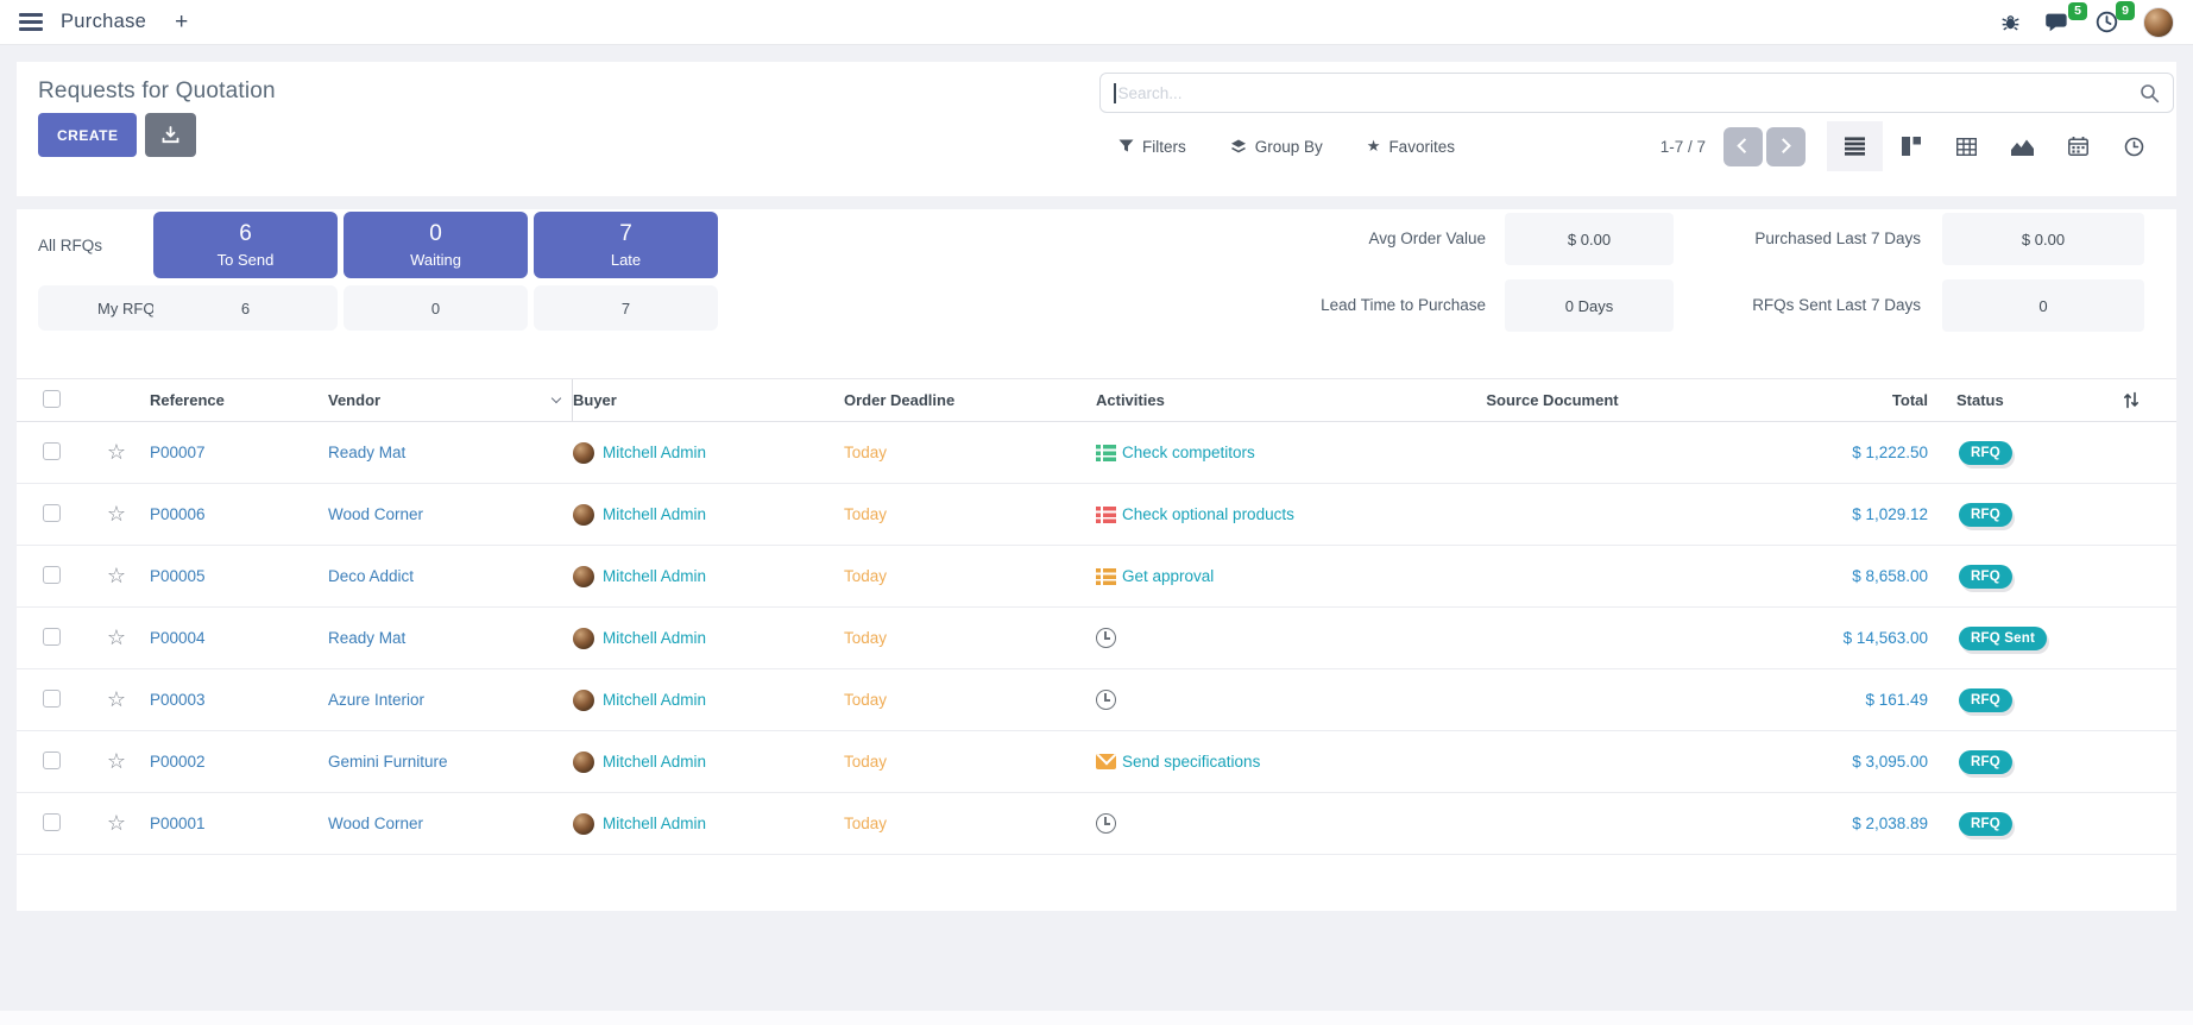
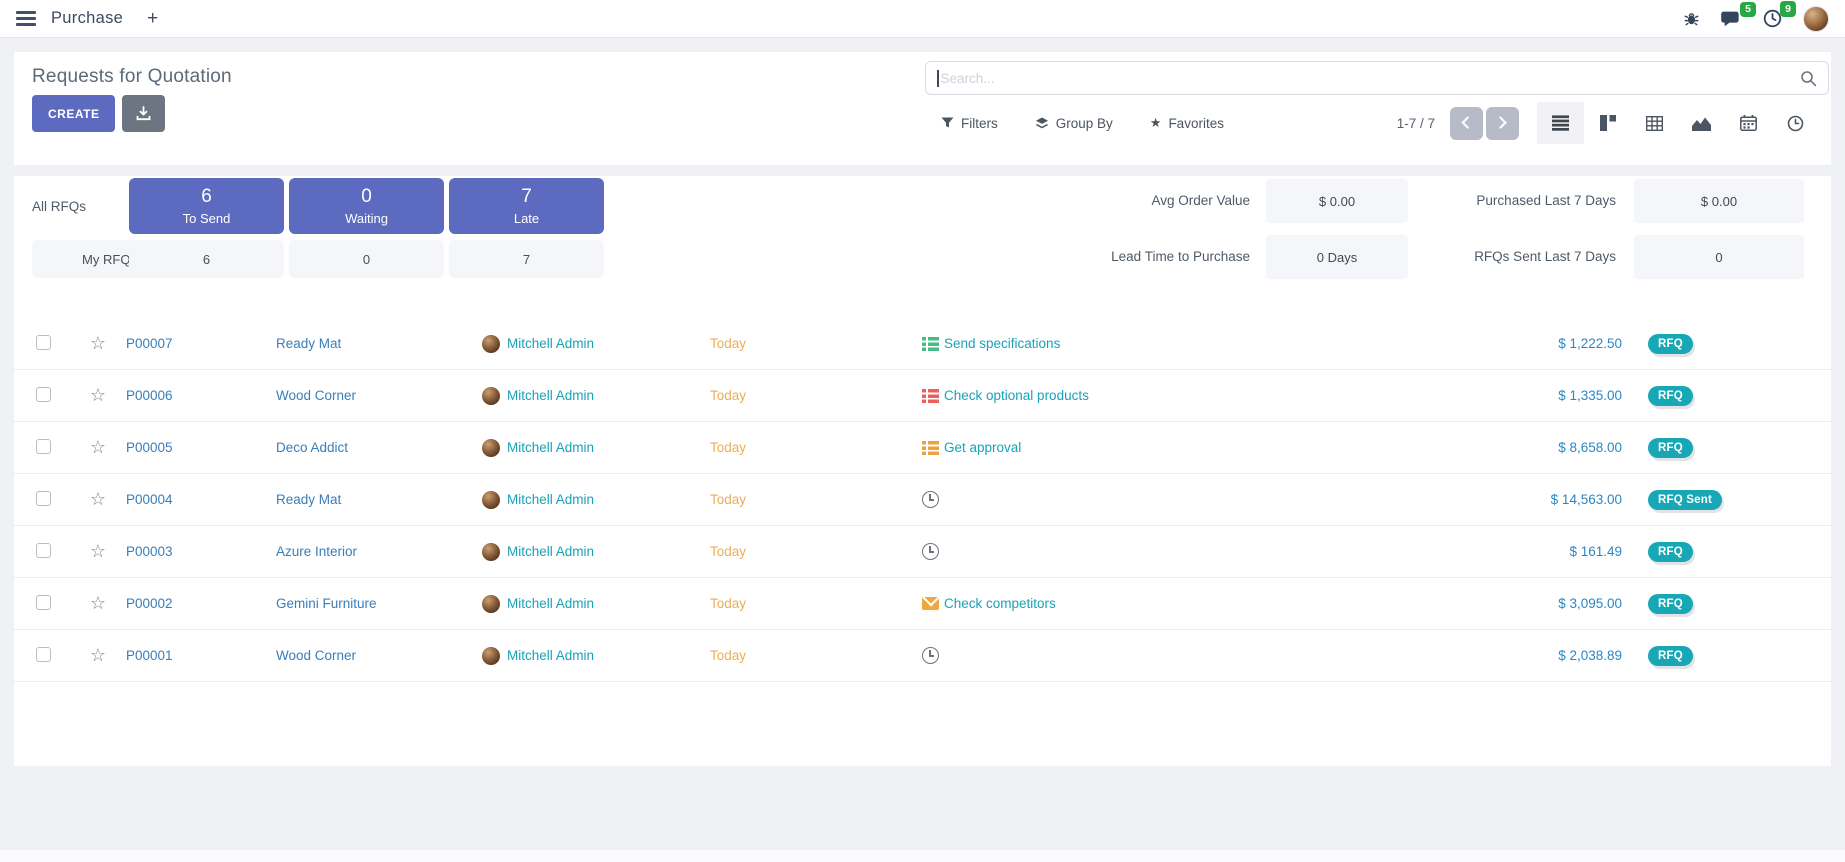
  Purchase
  +
  5
  9
  Requests for Quotation
  CREATE
  Search...
  Filters
  Group By
  ★
  Favorites
  1-7 / 7
  All RFQs
  My RFQ
  6
  To Send
  0
  Waiting
  7
  Late
  6
  0
  7
  Avg Order Value
  $ 0.00
  Purchased Last 7 Days
  $ 0.00
  Lead Time to Purchase
  0 Days
  RFQs Sent Last 7 Days
  0
- Reference
- Vendor
- Buyer
- Order Deadline
- Activities
- Source Document
- Total
- Status
  ☆
  P00007
  Ready Mat
  Mitchell Admin
  Today
- Check competitors
+ Send specifications
  $ 1,222.50
  RFQ
  ☆
  P00006
  Wood Corner
  Mitchell Admin
  Today
  Check optional products
- $ 1,029.12
+ $ 1,335.00
  RFQ
  ☆
  P00005
  Deco Addict
  Mitchell Admin
  Today
  Get approval
  $ 8,658.00
  RFQ
  ☆
  P00004
  Ready Mat
  Mitchell Admin
  Today
  $ 14,563.00
  RFQ Sent
  ☆
  P00003
  Azure Interior
  Mitchell Admin
  Today
  $ 161.49
  RFQ
  ☆
  P00002
  Gemini Furniture
  Mitchell Admin
  Today
- Send specifications
+ Check competitors
  $ 3,095.00
  RFQ
  ☆
  P00001
  Wood Corner
  Mitchell Admin
  Today
  $ 2,038.89
  RFQ
